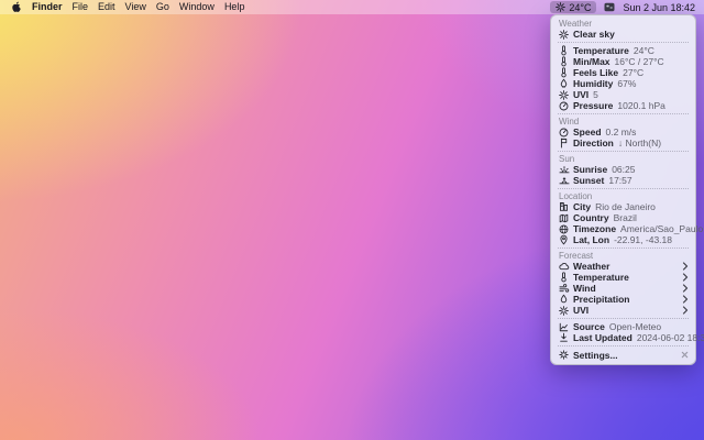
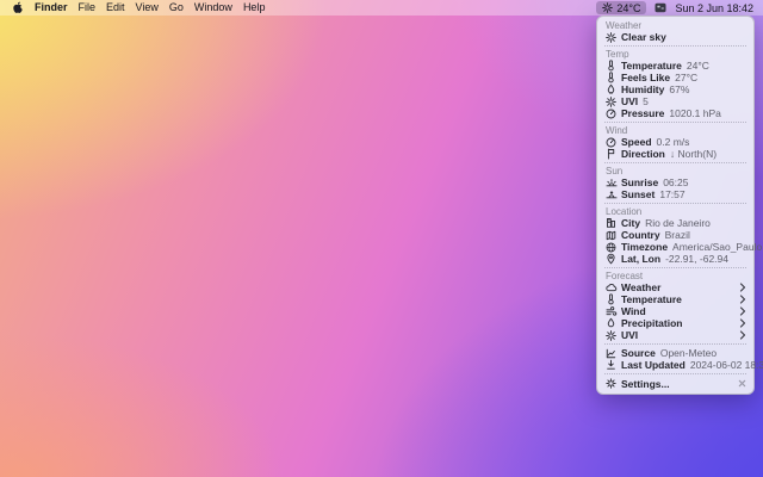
  Finder
  File
  Edit
  View
  Go
  Window
  Help
  24°C
  Sun 2 Jun 18:42
  Weather
  Clear sky
+ Temp
  Temperature
  24°C
- Min/Max
- 16°C / 27°C
  Feels Like
  27°C
  Humidity
  67%
  UVI
  5
  Pressure
  1020.1 hPa
  Wind
  Speed
  0.2 m/s
  Direction
  ↓ North(N)
  Sun
  Sunrise
  06:25
  Sunset
  17:57
  Location
  City
  Rio de Janeiro
  Country
  Brazil
  Timezone
  America/Sao_Paulo
  Lat, Lon
- -22.91, -43.18
+ -22.91, -62.94
  Forecast
  Weather
  Temperature
  Wind
  Precipitation
  UVI
  Source
  Open-Meteo
  Last Updated
  2024-06-02 18:3
  Settings...
